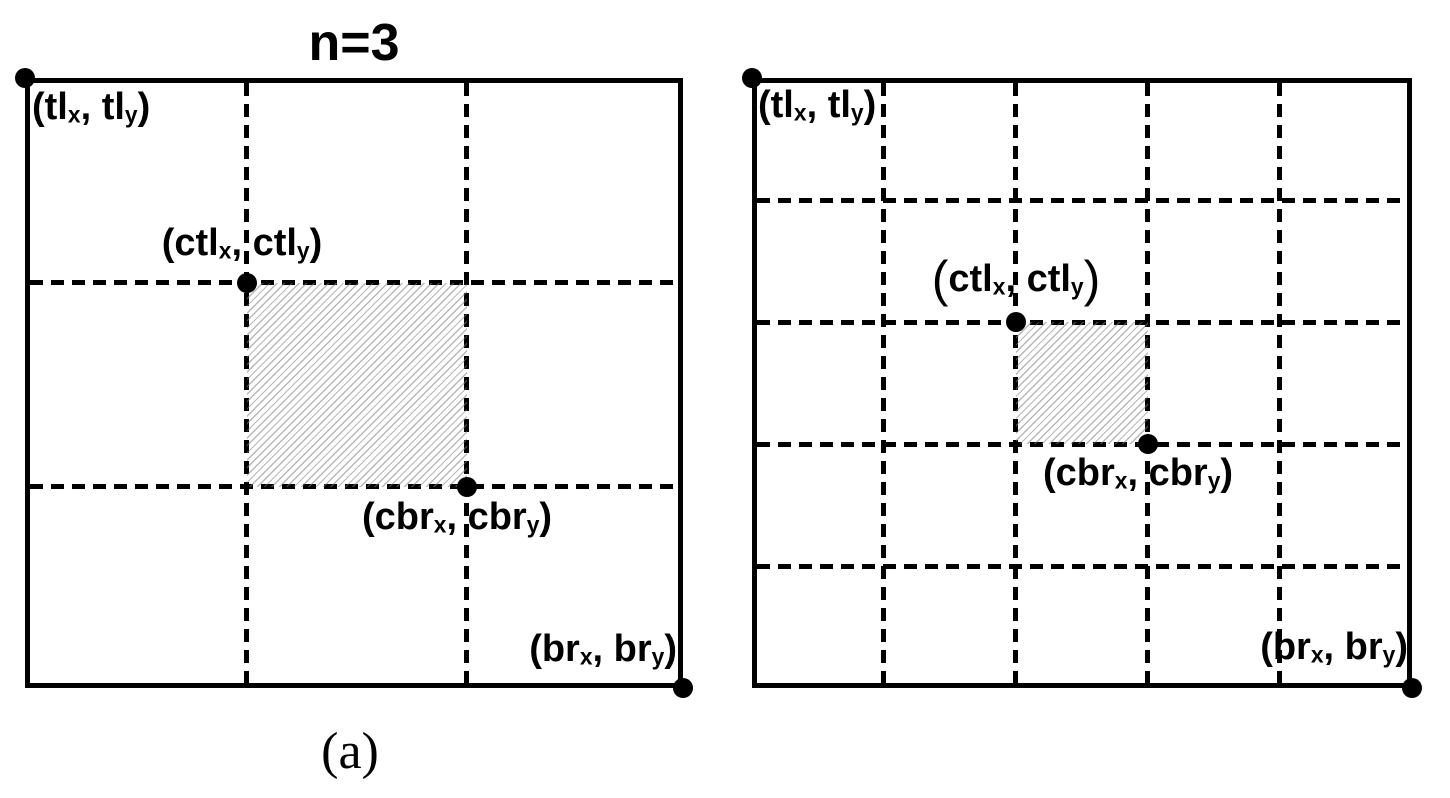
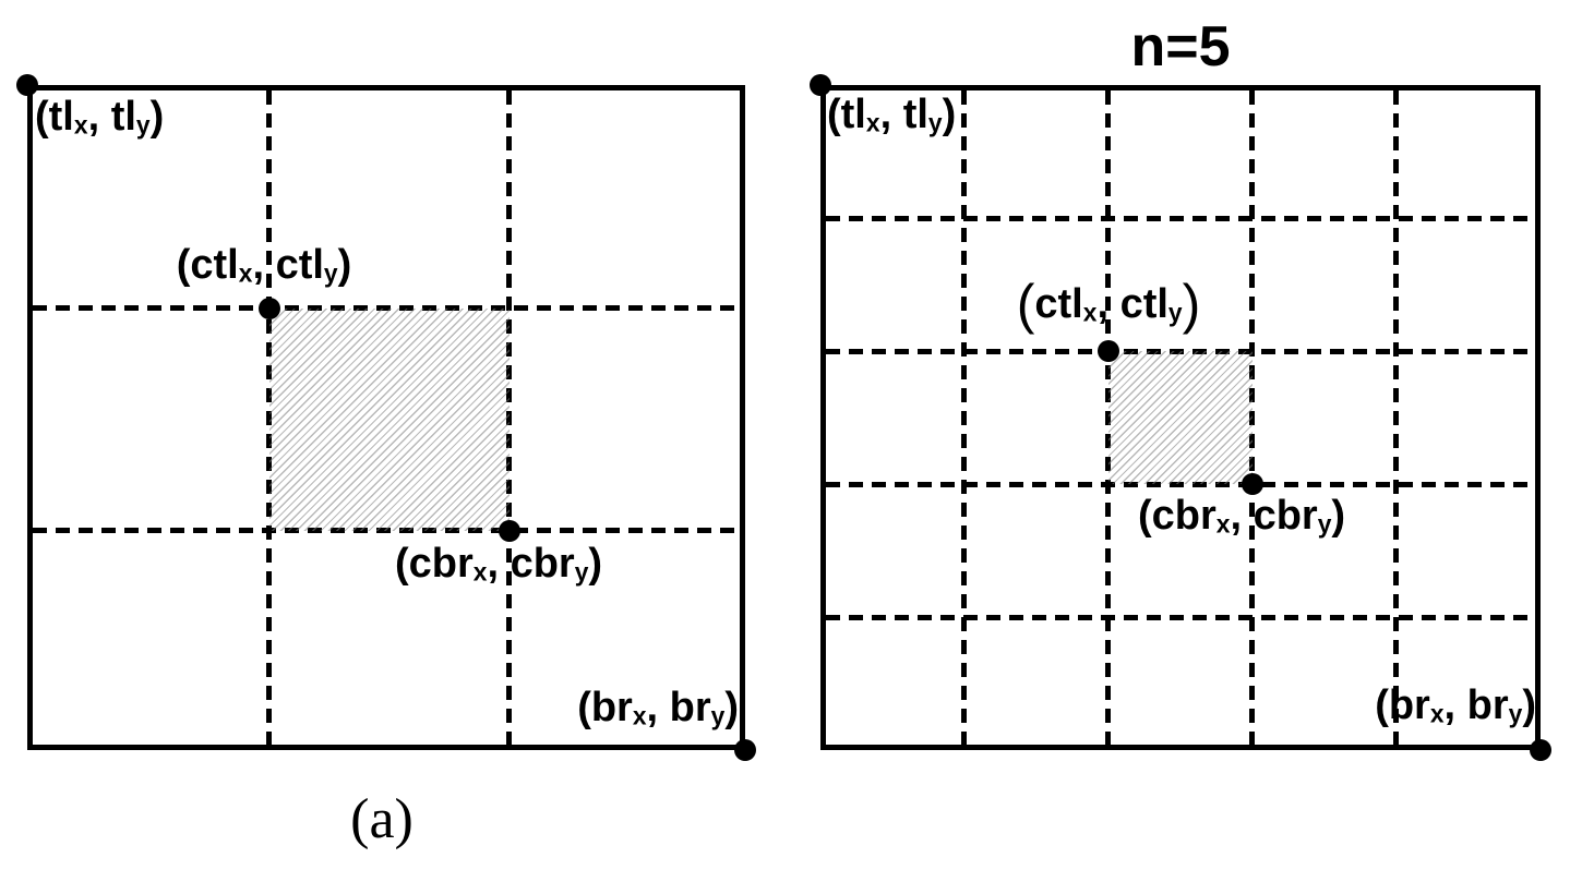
- n=3
  (tlx, tly)
  (ctlx, ctly)
  (cbrx, cbry)
  (brx, bry)
  (a)
+ n=5
  (tlx, tly)
  (ctlx, ctly)
  (cbrx, cbry)
  (brx, bry)
